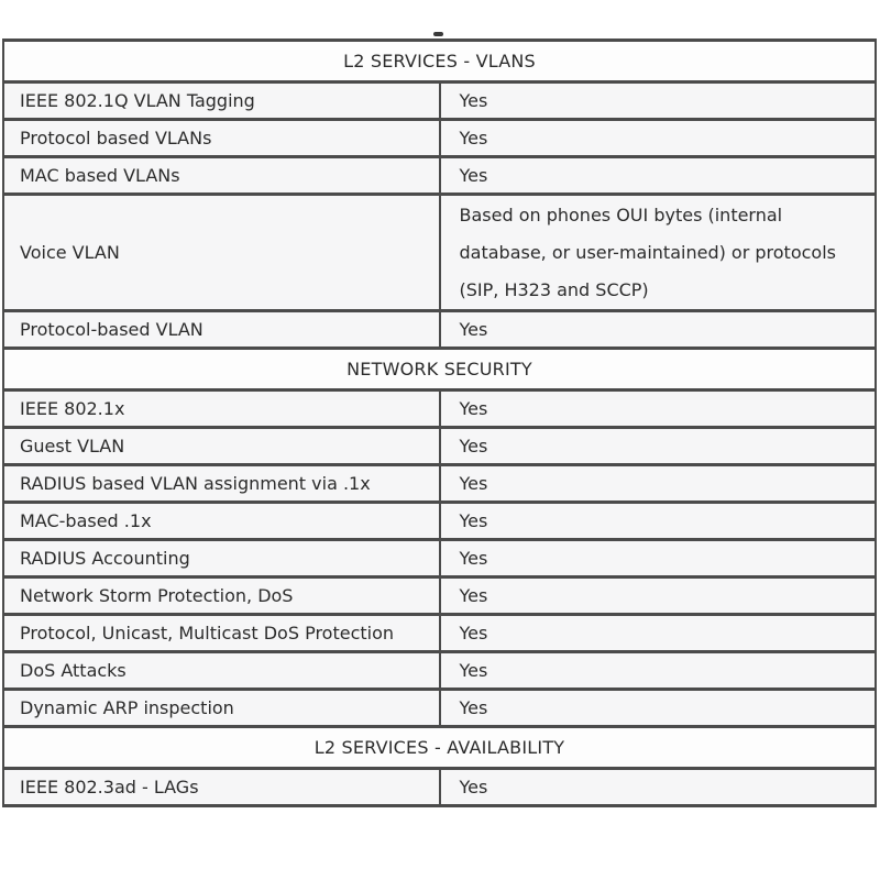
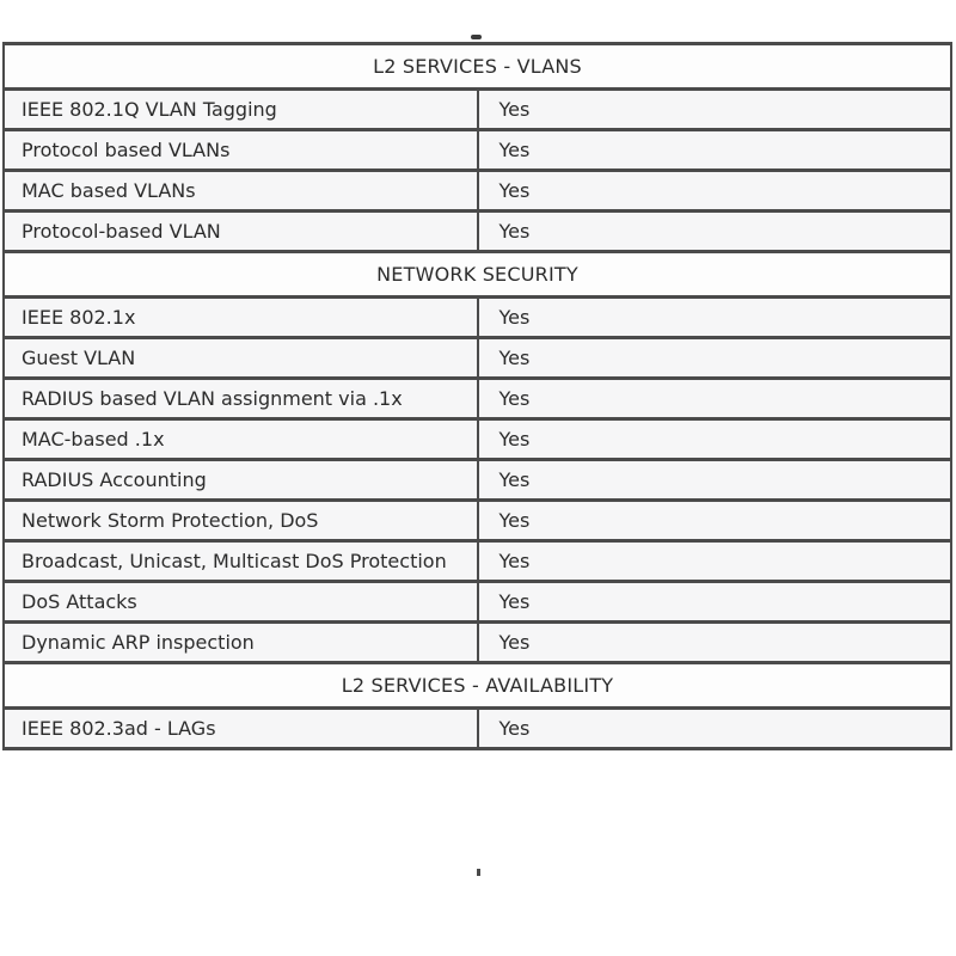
  L2 SERVICES - VLANS
  IEEE 802.1Q VLAN Tagging	Yes
  Protocol based VLANs	Yes
  MAC based VLANs	Yes
- Voice VLAN	Based on phones OUI bytes (internal database, or user-maintained) or protocols (SIP, H323 and SCCP)
  Protocol-based VLAN	Yes
  NETWORK SECURITY
  IEEE 802.1x	Yes
  Guest VLAN	Yes
  RADIUS based VLAN assignment via .1x	Yes
  MAC-based .1x	Yes
  RADIUS Accounting	Yes
  Network Storm Protection, DoS	Yes
- Protocol, Unicast, Multicast DoS Protection	Yes
+ Broadcast, Unicast, Multicast DoS Protection	Yes
  DoS Attacks	Yes
  Dynamic ARP inspection	Yes
  L2 SERVICES - AVAILABILITY
  IEEE 802.3ad - LAGs	Yes
